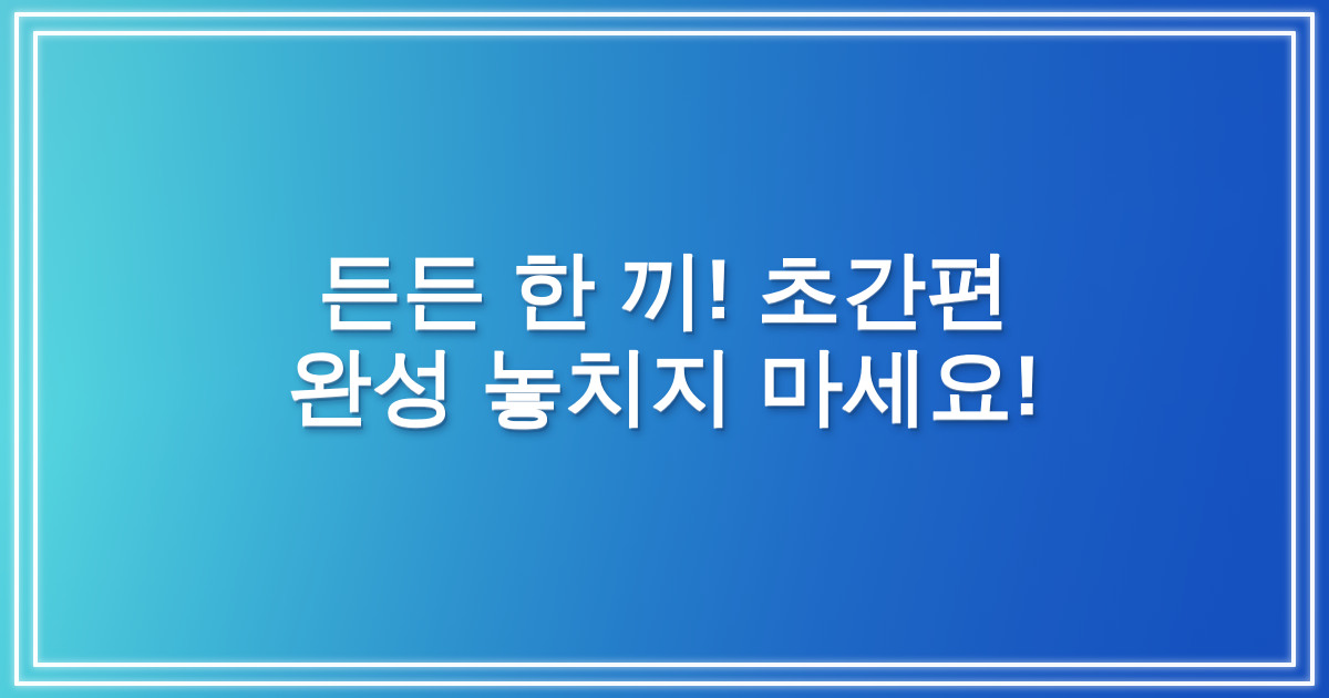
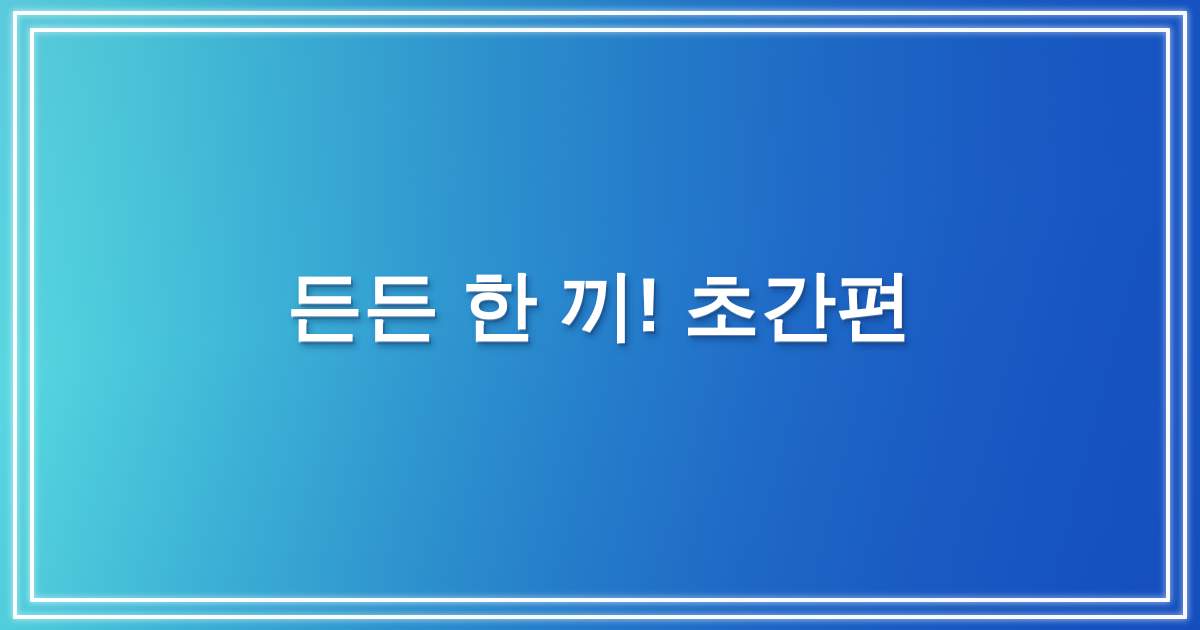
  든든 한 끼! 초간편
- 완성 놓치지 마세요!
